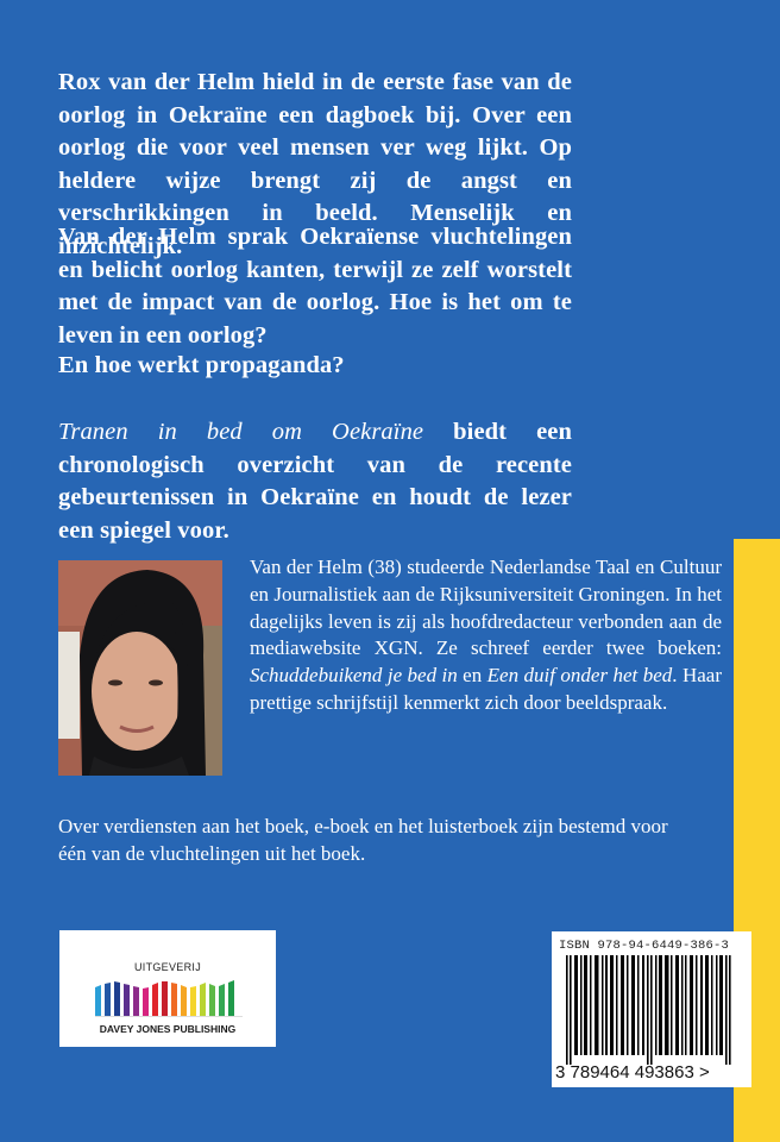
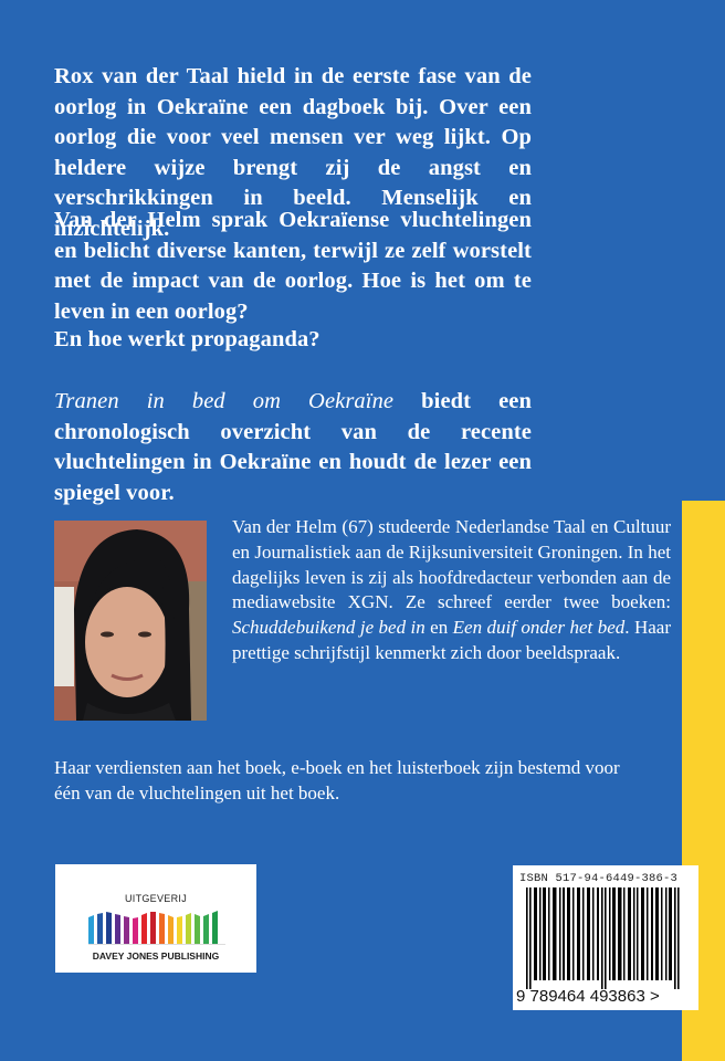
- Rox van der Helm hield in de eerste fase van de oorlog in Oekraïne een dagboek bij. Over een oorlog die voor veel mensen ver weg lijkt. Op heldere wijze brengt zij de angst en verschrikkingen in beeld. Menselijk en inzichtelijk.
+ Rox van der Taal hield in de eerste fase van de oorlog in Oekraïne een dagboek bij. Over een oorlog die voor veel mensen ver weg lijkt. Op heldere wijze brengt zij de angst en verschrikkingen in beeld. Menselijk en inzichtelijk.
- Van der Helm sprak Oekraïense vluchtelingen en belicht oorlog kanten, terwijl ze zelf worstelt met de impact van de oorlog. Hoe is het om te leven in een oorlog?
+ Van der Helm sprak Oekraïense vluchtelingen en belicht diverse kanten, terwijl ze zelf worstelt met de impact van de oorlog. Hoe is het om te leven in een oorlog?
  En hoe werkt propaganda?
- Tranen in bed om Oekraïne biedt een chronologisch overzicht van de recente gebeurtenissen in Oekraïne en houdt de lezer een spiegel voor.
+ Tranen in bed om Oekraïne biedt een chronologisch overzicht van de recente vluchtelingen in Oekraïne en houdt de lezer een spiegel voor.
- Van der Helm (38) studeerde Nederlandse Taal en Cultuur en Journalistiek aan de Rijksuniversiteit Groningen. In het dagelijks leven is zij als hoofdredacteur verbonden aan de mediawebsite XGN. Ze schreef eerder twee boeken: Schuddebuikend je bed in en Een duif onder het bed. Haar prettige schrijfstijl kenmerkt zich door beeldspraak.
+ Van der Helm (67) studeerde Nederlandse Taal en Cultuur en Journalistiek aan de Rijksuniversiteit Groningen. In het dagelijks leven is zij als hoofdredacteur verbonden aan de mediawebsite XGN. Ze schreef eerder twee boeken: Schuddebuikend je bed in en Een duif onder het bed. Haar prettige schrijfstijl kenmerkt zich door beeldspraak.
- Over verdiensten aan het boek, e-boek en het luisterboek zijn bestemd voor één van de vluchtelingen uit het boek.
+ Haar verdiensten aan het boek, e-boek en het luisterboek zijn bestemd voor één van de vluchtelingen uit het boek.
  UITGEVERIJ
  DAVEY JONES PUBLISHING
- ISBN 978-94-6449-386-3
+ ISBN 517-94-6449-386-3
- 3 789464 493863 >
+ 9 789464 493863 >
